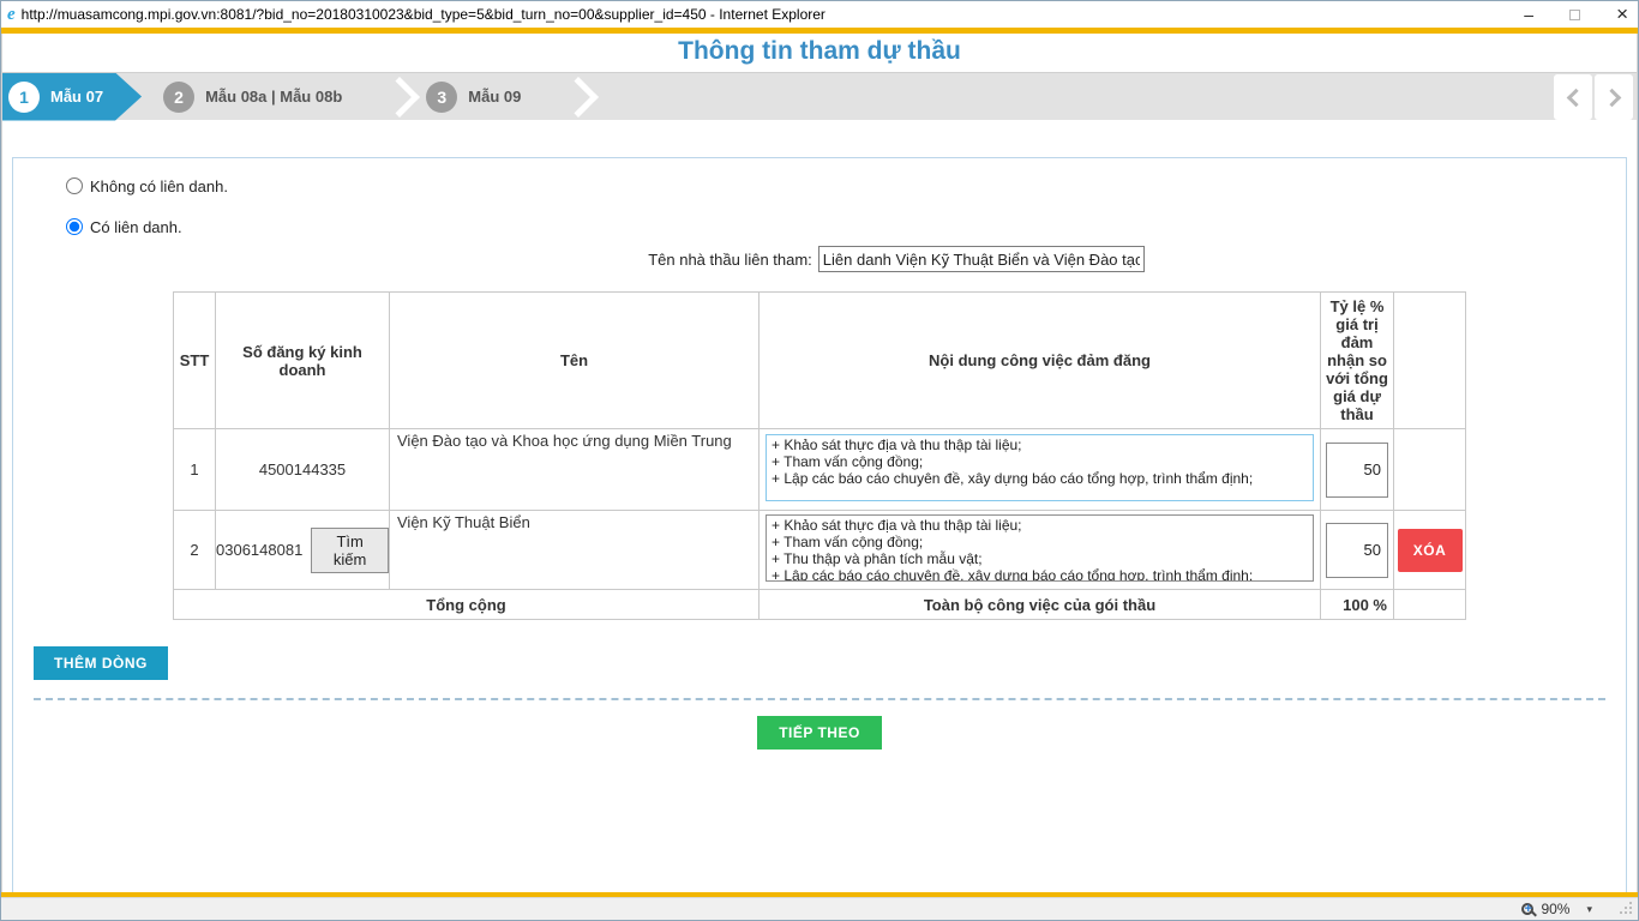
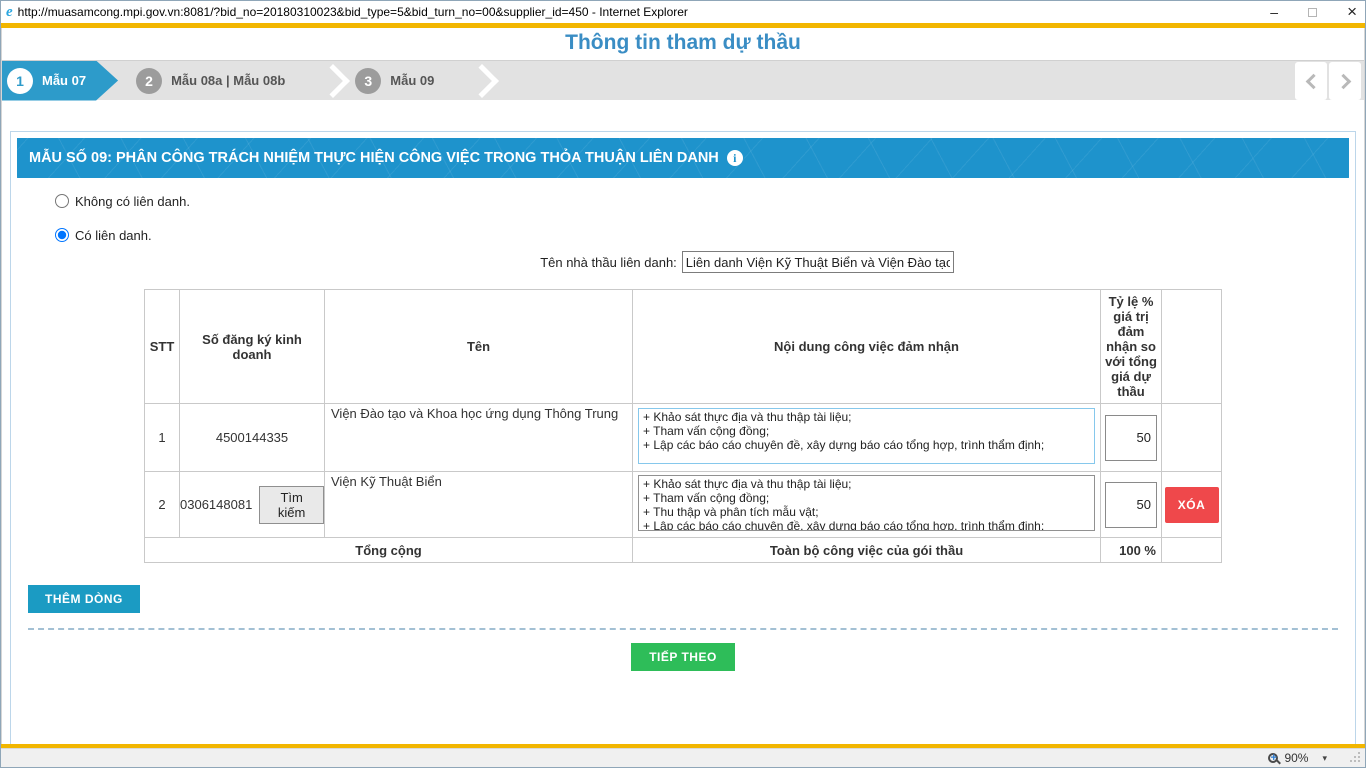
  e
  http://muasamcong.mpi.gov.vn:8081/?bid_no=20180310023&bid_type=5&bid_turn_no=00&supplier_id=450 - Internet Explorer
  –
  ×
  Thông tin tham dự thầu
  1
  Mẫu 07
  2
  Mẫu 08a | Mẫu 08b
  3
  Mẫu 09
+ MẪU SỐ 09: PHÂN CÔNG TRÁCH NHIỆM THỰC HIỆN CÔNG VIỆC TRONG THỎA THUẬN LIÊN DANH
+ i
  Không có liên danh.
  Có liên danh.
- Tên nhà thầu liên tham:
+ Tên nhà thầu liên danh:
  Liên danh Viện Kỹ Thuật Biển và Viện Đào tạ
- STT	Số đăng ký kinh doanh	Tên	Nội dung công việc đảm đăng	Tỷ lệ % giá trị đảm nhận so với tổng giá dự thầu
+ STT	Số đăng ký kinh doanh	Tên	Nội dung công việc đảm nhận	Tỷ lệ % giá trị đảm nhận so với tổng giá dự thầu
- 1	4500144335	Viện Đào tạo và Khoa học ứng dụng Miền Trung	+ Khảo sát thực địa và thu thập tài liệu; + Tham vấn cộng đồng; + Lập các báo cáo chuyên đề, xây dựng báo cáo tổng hợp, trình thẩm định;	50
+ 1	4500144335	Viện Đào tạo và Khoa học ứng dụng Thông Trung	+ Khảo sát thực địa và thu thập tài liệu; + Tham vấn cộng đồng; + Lập các báo cáo chuyên đề, xây dựng báo cáo tổng hợp, trình thẩm định;	50
  Tổng cộng	Toàn bộ công việc của gói thầu	100 %
  THÊM DÒNG
  TIẾP THEO
  90%
  ▾
